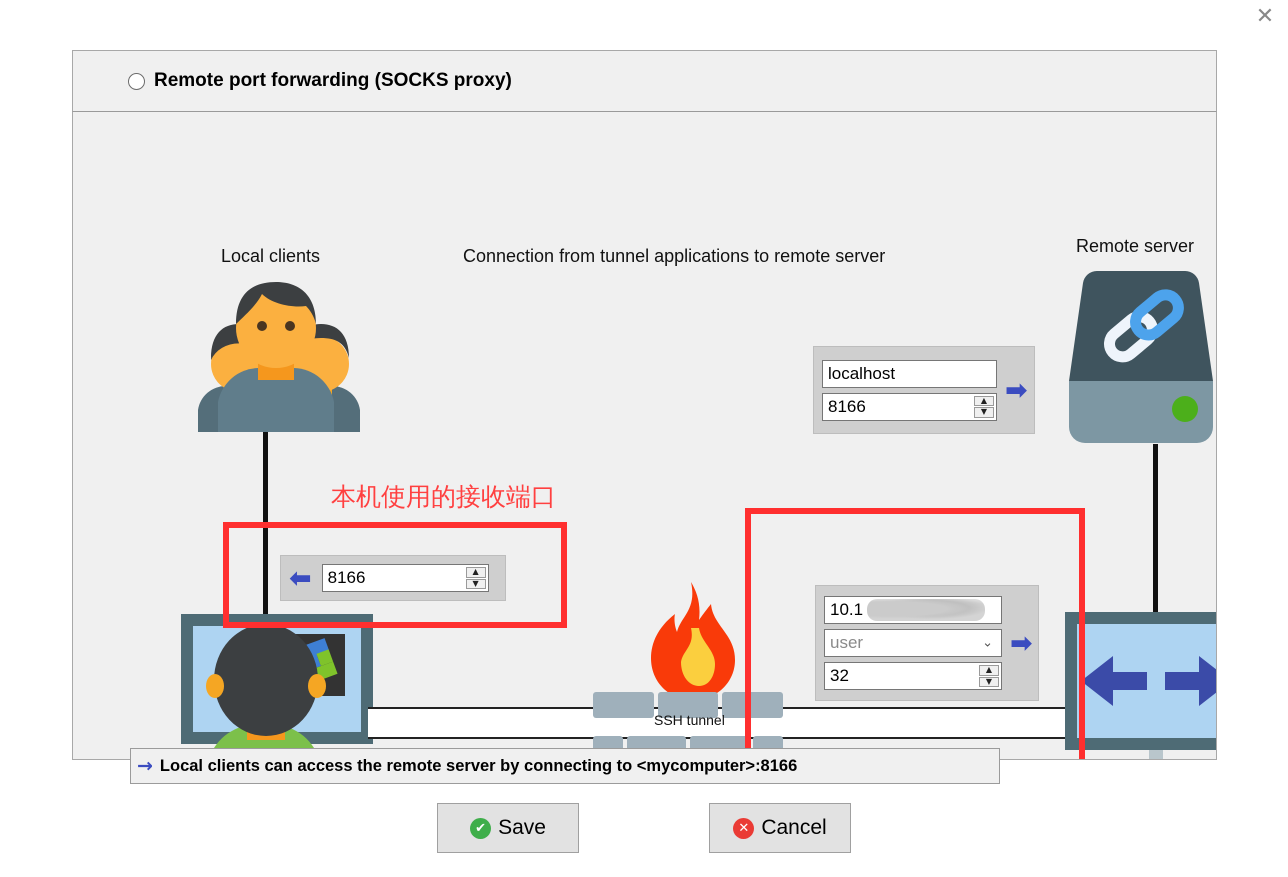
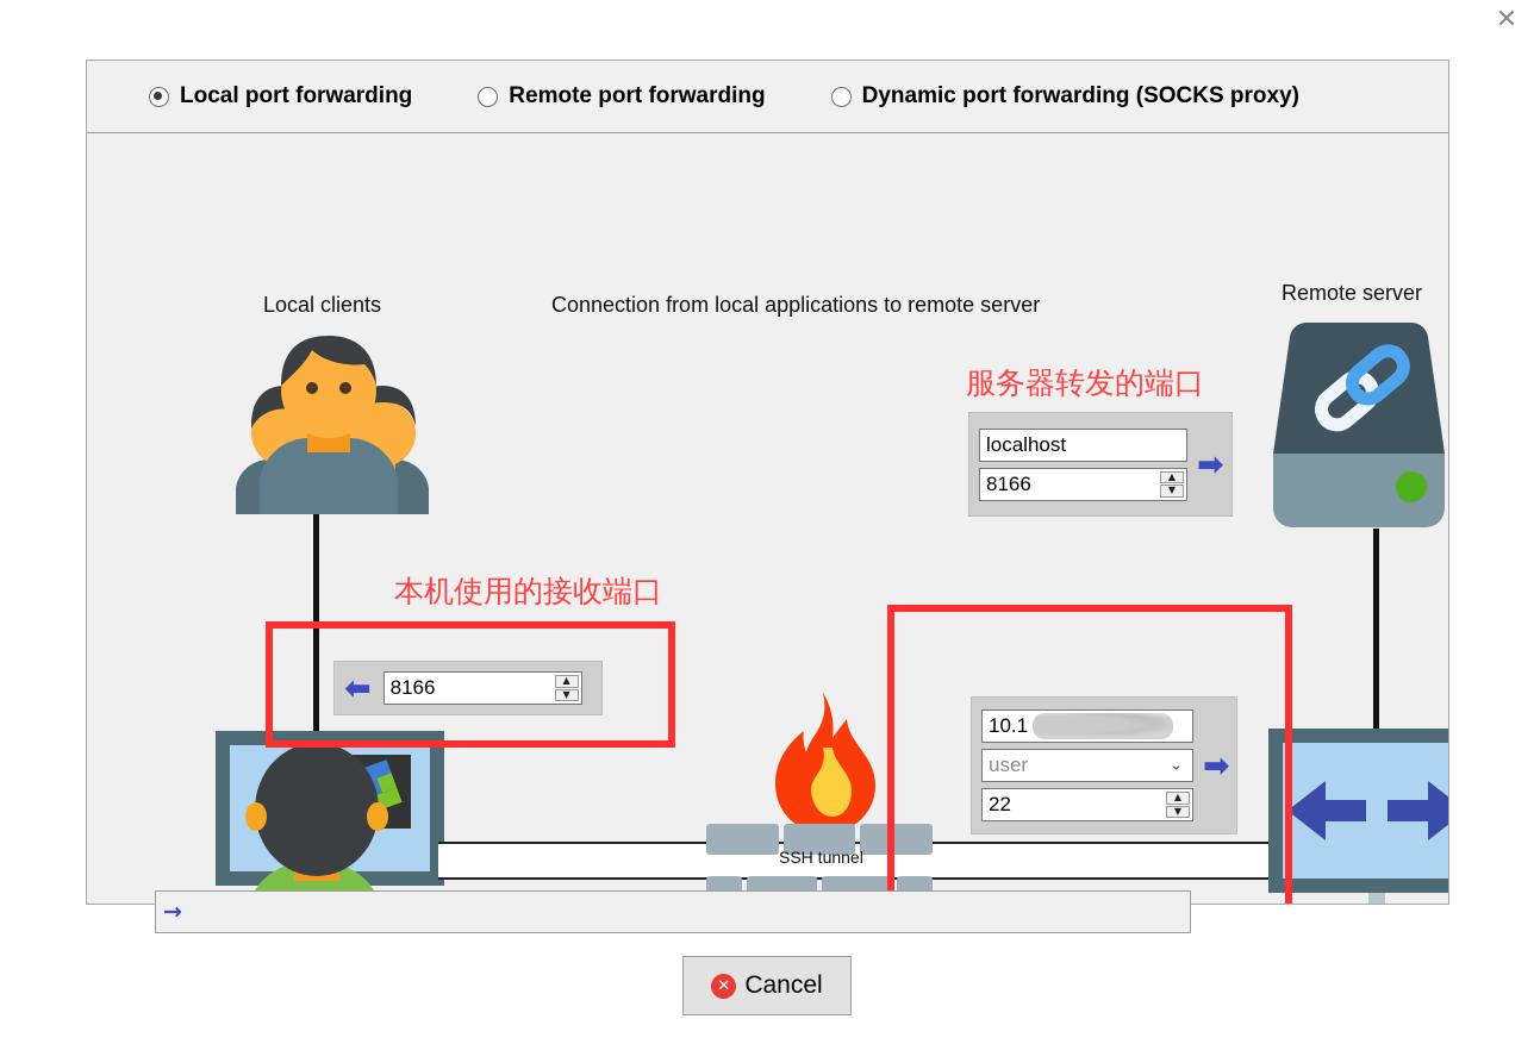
  ✕
+ Local port forwarding
+ Remote port forwarding
- Remote port forwarding (SOCKS proxy)
+ Dynamic port forwarding (SOCKS proxy)
  Local clients
- Connection from tunnel applications to remote server
+ Connection from local applications to remote server
  Remote server
+ 服务器转发的端口
  localhost
  8166
  ▲
  ▼
  ➡
  本机使用的接收端口
  ⬅
  8166
  ▲
  ▼
  SSH tunnel
  10.1
  user
  ⌄
- 32
+ 22
  ▲
  ▼
  ➡
  →
- Local clients can access the remote server by connecting to <mycomputer>:8166
- ✔
- Save
  ✕
  Cancel
